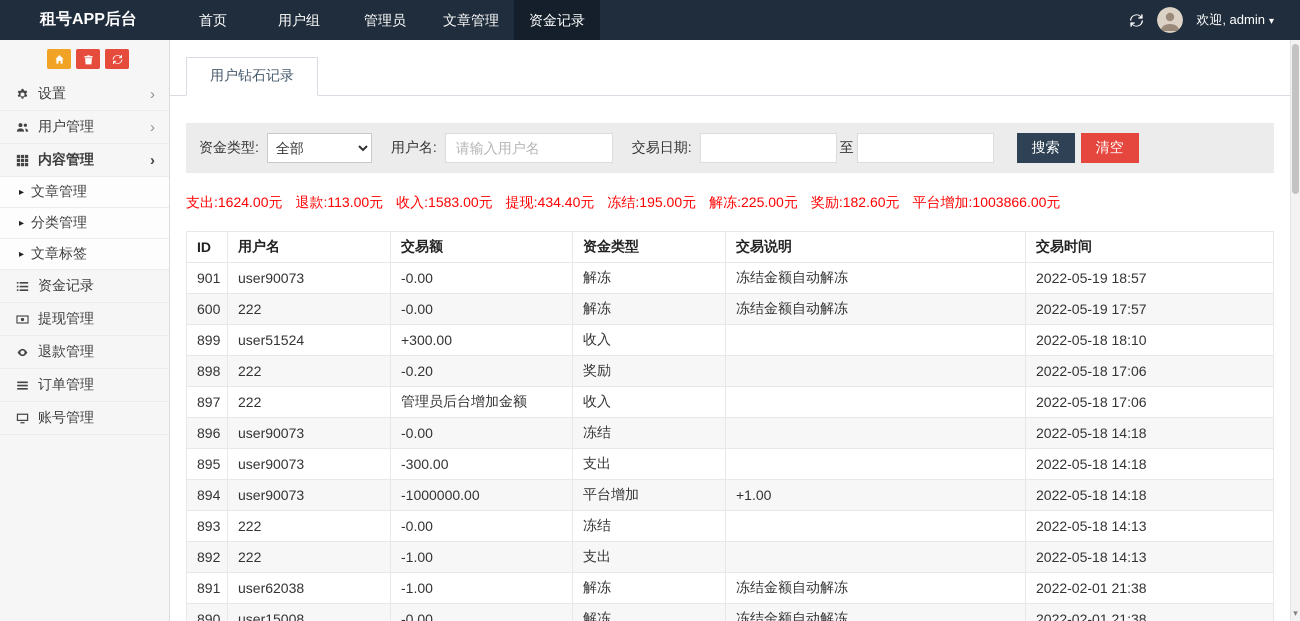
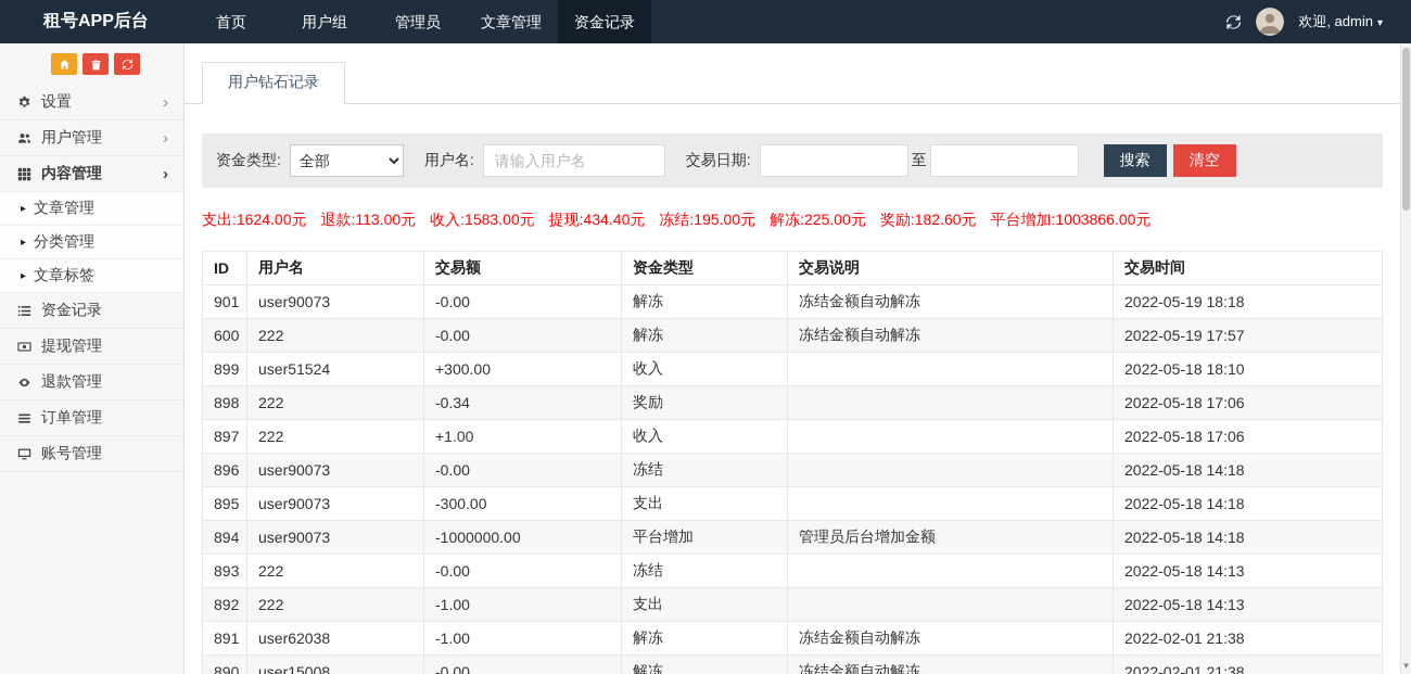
  租号APP后台
  首页
  用户组
  管理员
  文章管理
  资金记录
  欢迎, admin ▾
  设置
  ›
  用户管理
  ›
  内容管理
  ›
  ▸
  文章管理
  ▸
  分类管理
  ▸
  文章标签
  资金记录
  提现管理
  退款管理
  订单管理
  账号管理
  用户钻石记录
  资金类型:
  全部
  用户名:
  请输入用户名
  交易日期:
  至
  搜索
  清空
  支出:1624.00元 退款:113.00元 收入:1583.00元 提现:434.40元 冻结:195.00元 解冻:225.00元 奖励:182.60元 平台增加:1003866.00元
  ID	用户名	交易额	资金类型	交易说明	交易时间
- 901	user90073	-0.00	解冻	冻结金额自动解冻	2022-05-19 18:57
+ 901	user90073	-0.00	解冻	冻结金额自动解冻	2022-05-19 18:18
  600	222	-0.00	解冻	冻结金额自动解冻	2022-05-19 17:57
  899	user51524	+300.00	收入		2022-05-18 18:10
- 898	222	-0.20	奖励		2022-05-18 17:06
+ 898	222	-0.34	奖励		2022-05-18 17:06
- 897	222	管理员后台增加金额	收入		2022-05-18 17:06
+ 897	222	+1.00	收入		2022-05-18 17:06
  896	user90073	-0.00	冻结		2022-05-18 14:18
  895	user90073	-300.00	支出		2022-05-18 14:18
- 894	user90073	-1000000.00	平台增加	+1.00	2022-05-18 14:18
+ 894	user90073	-1000000.00	平台增加	管理员后台增加金额	2022-05-18 14:18
  893	222	-0.00	冻结		2022-05-18 14:13
  892	222	-1.00	支出		2022-05-18 14:13
  891	user62038	-1.00	解冻	冻结金额自动解冻	2022-02-01 21:38
  890	user15008	-0.00	解冻	冻结金额自动解冻	2022-02-01 21:38
  ▾
